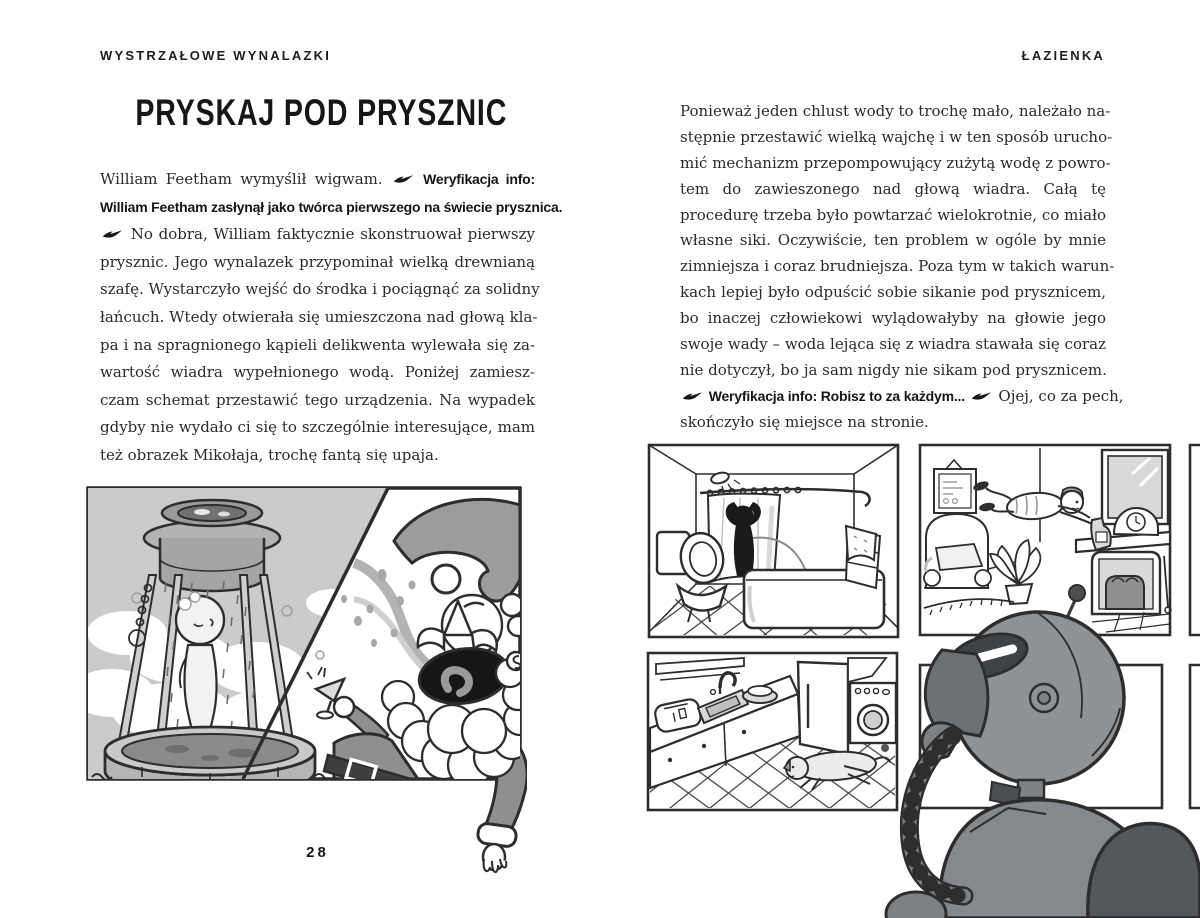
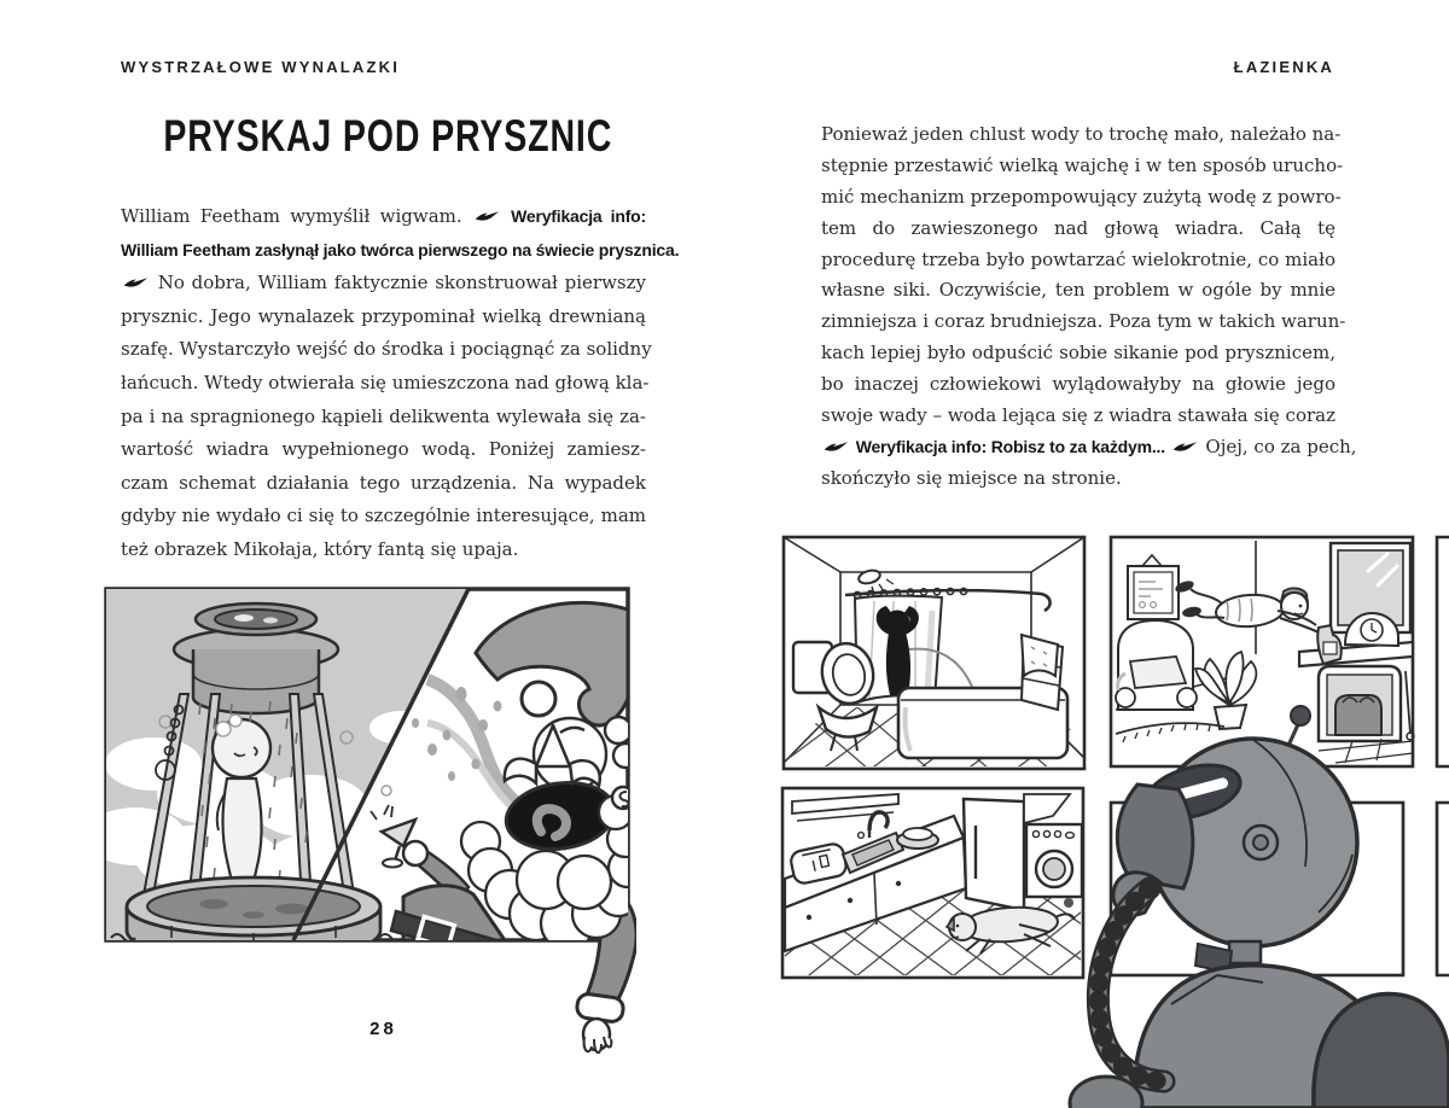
  WYSTRZAŁOWE WYNALAZKI
  ŁAZIENKA
  PRYSKAJ POD PRYSZNIC
  William Feetham wymyślił wigwam. Weryfikacja info:
  William Feetham zasłynął jako twórca pierwszego na świecie prysznica.
  No dobra, William faktycznie skonstruował pierwszy
  prysznic. Jego wynalazek przypominał wielką drewnianą
  szafę. Wystarczyło wejść do środka i pociągnąć za solidny
  łańcuch. Wtedy otwierała się umieszczona nad głową kla-
  pa i na spragnionego kąpieli delikwenta wylewała się za-
  wartość wiadra wypełnionego wodą. Poniżej zamiesz-
- czam schemat przestawić tego urządzenia. Na wypadek
+ czam schemat działania tego urządzenia. Na wypadek
  gdyby nie wydało ci się to szczególnie interesujące, mam
- też obrazek Mikołaja, trochę fantą się upaja.
+ też obrazek Mikołaja, który fantą się upaja.
  Ponieważ jeden chlust wody to trochę mało, należało na-
  stępnie przestawić wielką wajchę i w ten sposób urucho-
  mić mechanizm przepompowujący zużytą wodę z powro-
  tem do zawieszonego nad głową wiadra. Całą tę
  procedurę trzeba było powtarzać wielokrotnie, co miało
  własne siki. Oczywiście, ten problem w ogóle by mnie
  zimniejsza i coraz brudniejsza. Poza tym w takich warun-
  kach lepiej było odpuścić sobie sikanie pod prysznicem,
  bo inaczej człowiekowi wylądowałyby na głowie jego
  swoje wady – woda lejąca się z wiadra stawała się coraz
- nie dotyczył, bo ja sam nigdy nie sikam pod prysznicem.
  Weryfikacja info: Robisz to za każdym... Ojej, co za pech,
  skończyło się miejsce na stronie.
  28
